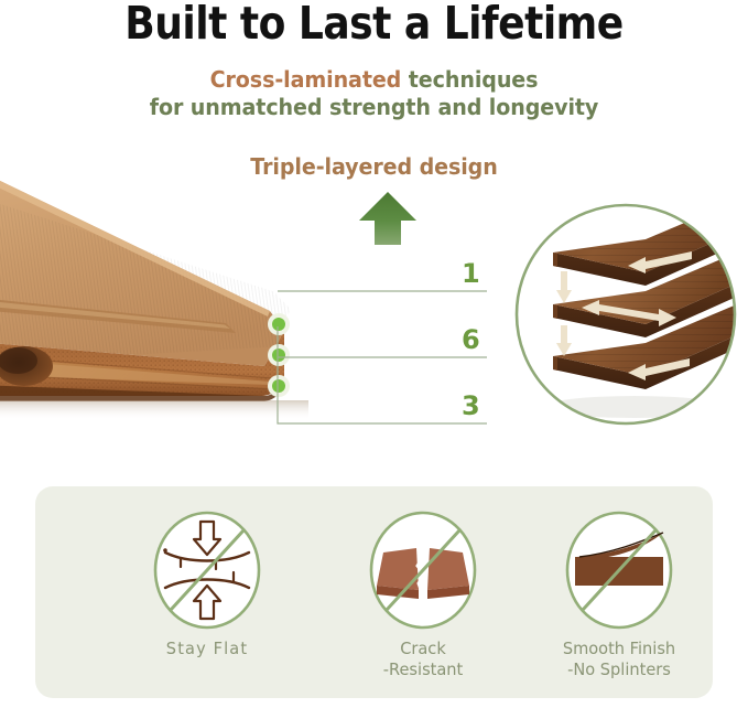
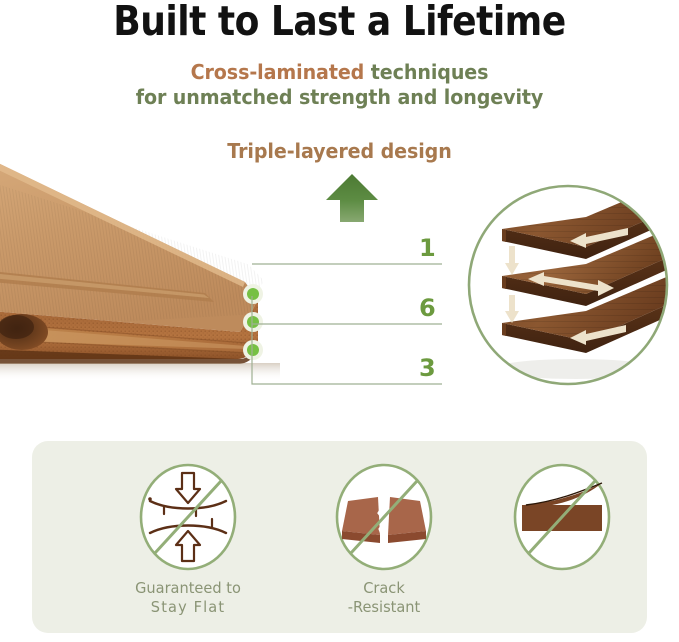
  Built to Last a Lifetime
  Cross-laminated techniques
  for unmatched strength and longevity
  Triple-layered design
  1
  6
  3
+ Guaranteed to
  Stay Flat
  Crack
  -Resistant
- Smooth Finish
- -No Splinters
